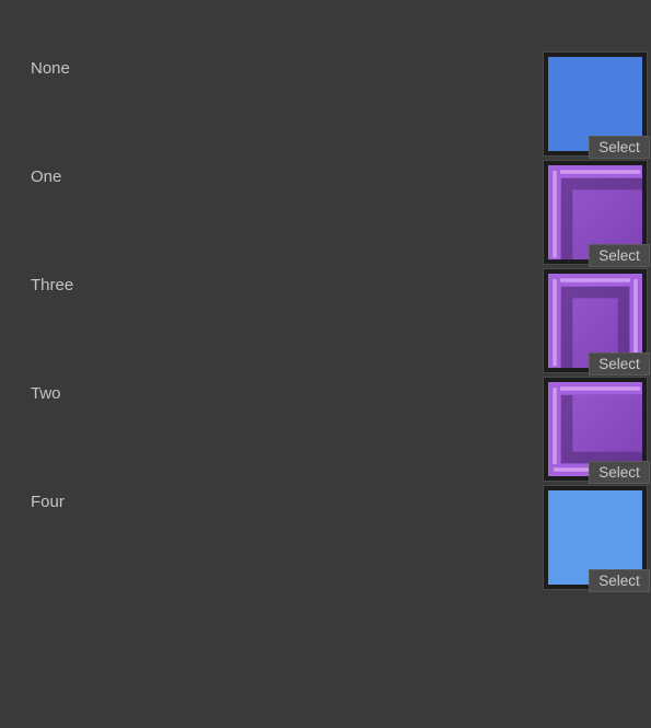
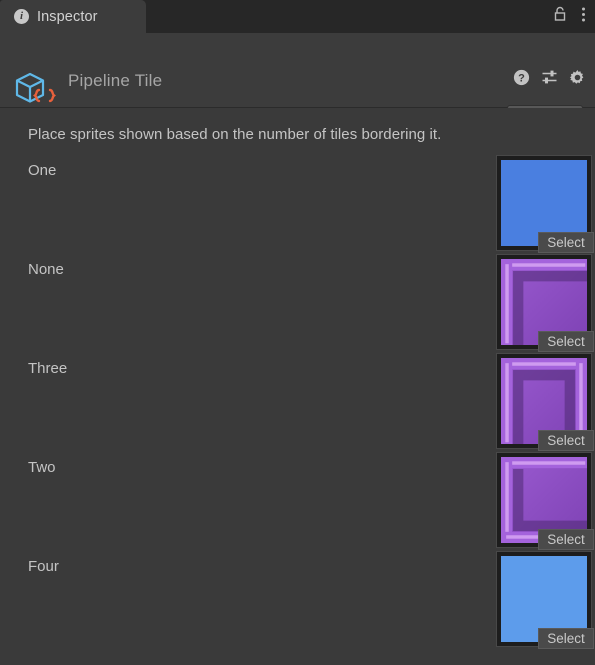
+ i
+ Inspector
+ Pipeline Tile
+ ?
+ Place sprites shown based on the number of tiles bordering it.
- None
+ One
  Select
- One
+ None
  Select
  Three
  Select
  Two
  Select
  Four
  Select
